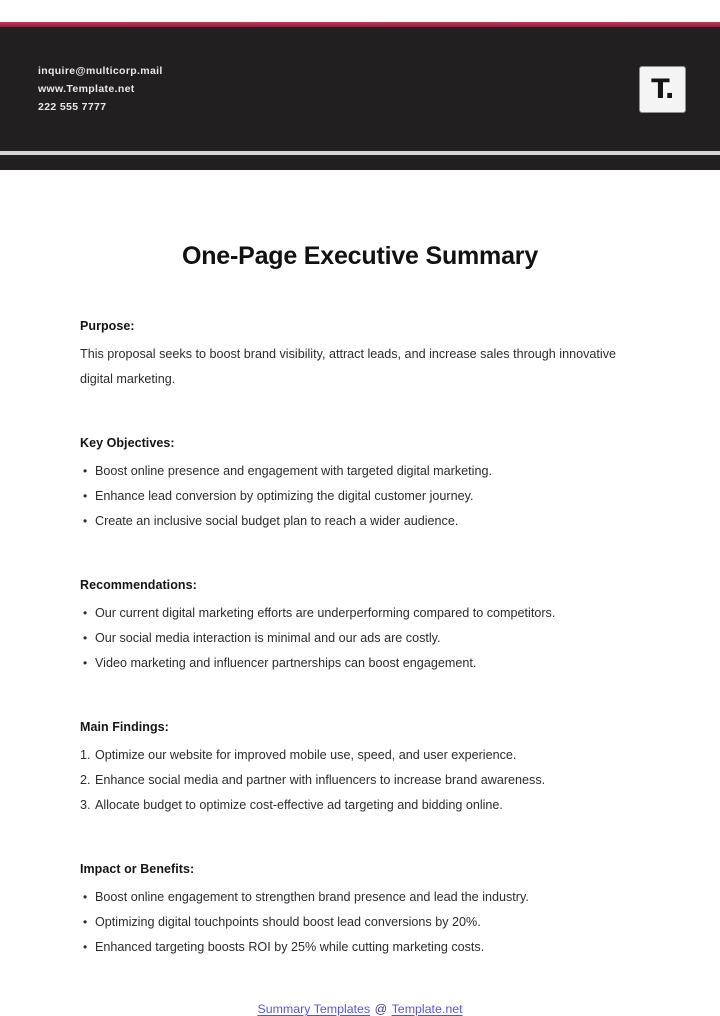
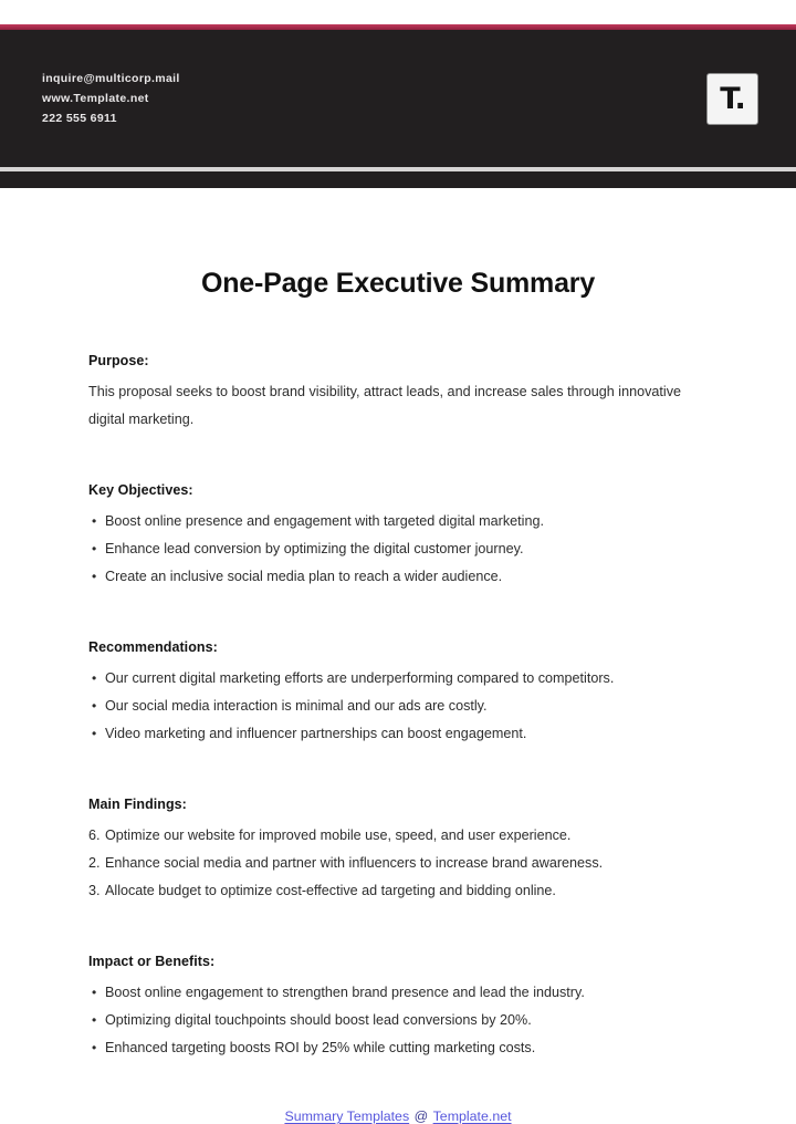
  inquire@multicorp.mail
  www.Template.net
- 222 555 7777
+ 222 555 6911
  T.
  One-Page Executive Summary
  Purpose:
  This proposal seeks to boost brand visibility, attract leads, and increase sales through innovative digital marketing.
  Key Objectives:
  •
  Boost online presence and engagement with targeted digital marketing.
  •
  Enhance lead conversion by optimizing the digital customer journey.
  •
- Create an inclusive social budget plan to reach a wider audience.
+ Create an inclusive social media plan to reach a wider audience.
  Recommendations:
  •
  Our current digital marketing efforts are underperforming compared to competitors.
  •
  Our social media interaction is minimal and our ads are costly.
  •
  Video marketing and influencer partnerships can boost engagement.
  Main Findings:
- 1.
+ 6.
  Optimize our website for improved mobile use, speed, and user experience.
  2.
  Enhance social media and partner with influencers to increase brand awareness.
  3.
  Allocate budget to optimize cost-effective ad targeting and bidding online.
  Impact or Benefits:
  •
  Boost online engagement to strengthen brand presence and lead the industry.
  •
  Optimizing digital touchpoints should boost lead conversions by 20%.
  •
  Enhanced targeting boosts ROI by 25% while cutting marketing costs.
  Summary Templates @ Template.net
